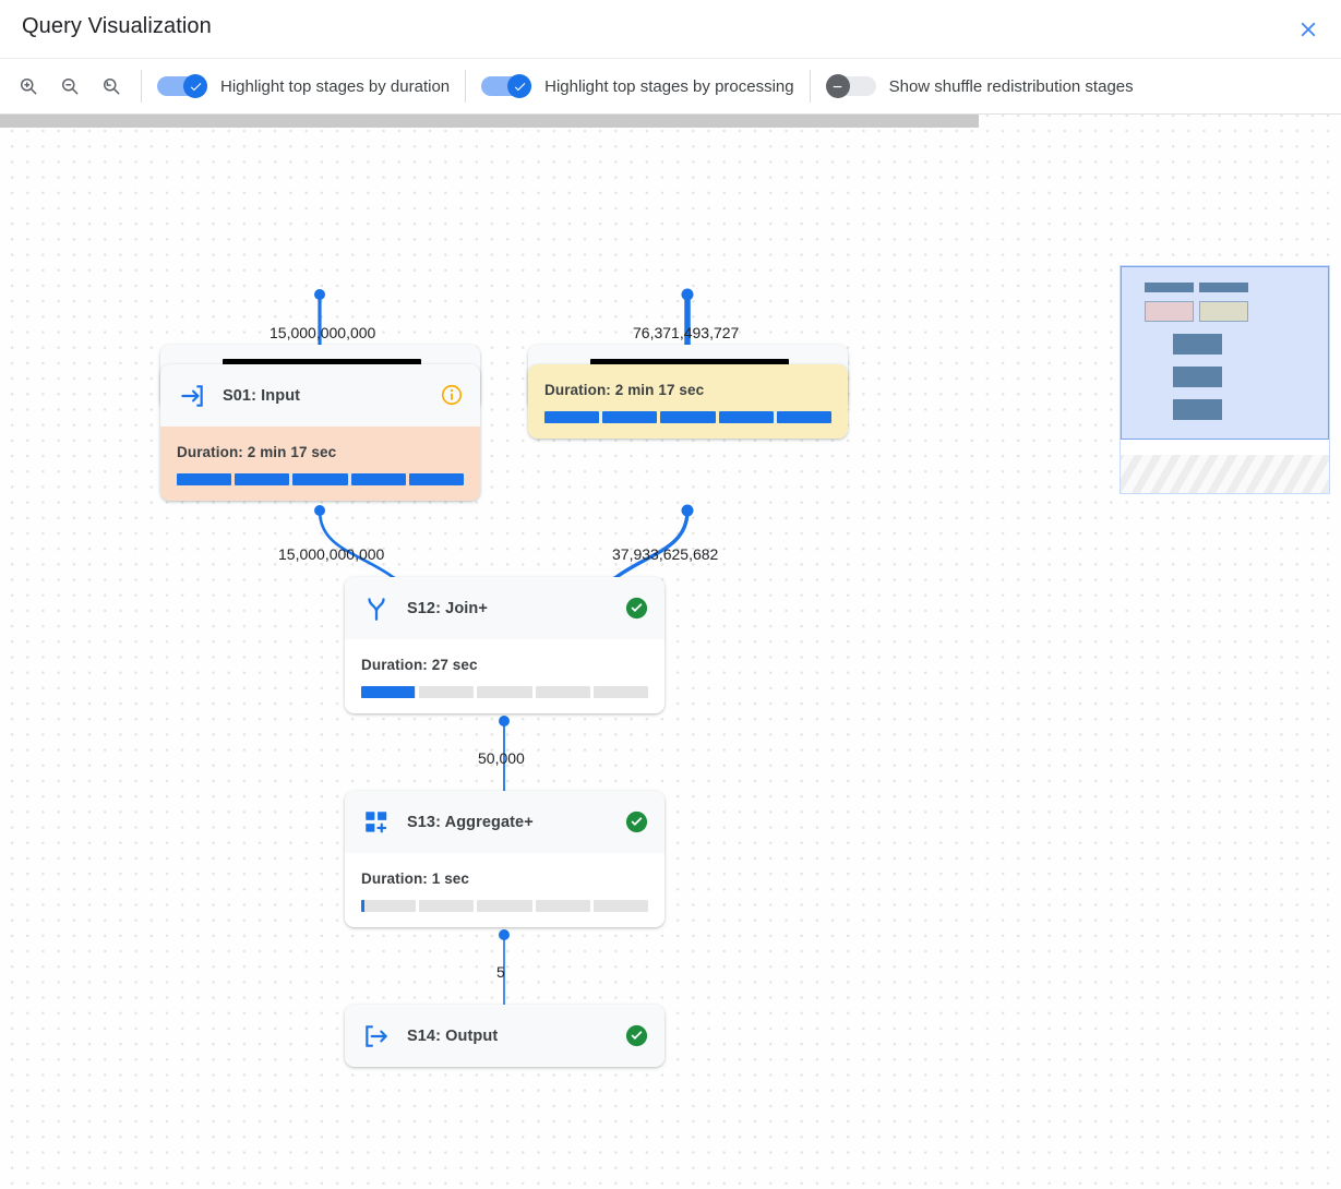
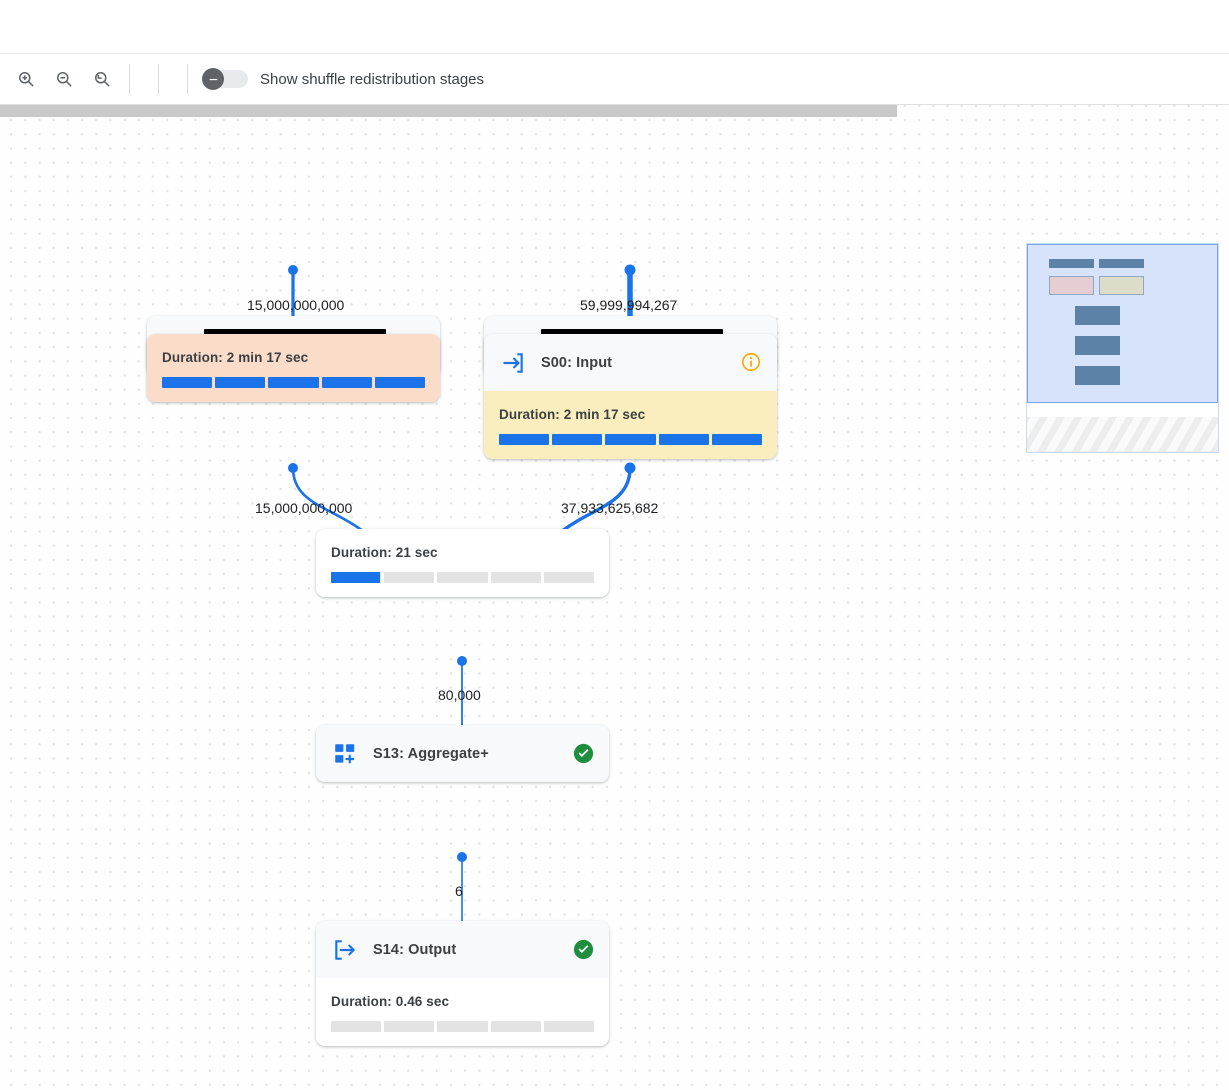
- Query Visualization
- Highlight top stages by duration
- Highlight top stages by processing
  Show shuffle redistribution stages
- S01: Input
  Duration: 2 min 17 sec
+ S00: Input
  Duration: 2 min 17 sec
- S12: Join+
- Duration: 27 sec
+ Duration: 21 sec
  S13: Aggregate+
- Duration: 1 sec
  S14: Output
+ Duration: 0.46 sec
  15,000,000,000
- 76,371,493,727
+ 59,999,994,267
  15,000,000,000
  37,933,625,682
- 50,000
+ 80,000
- 5
+ 6
